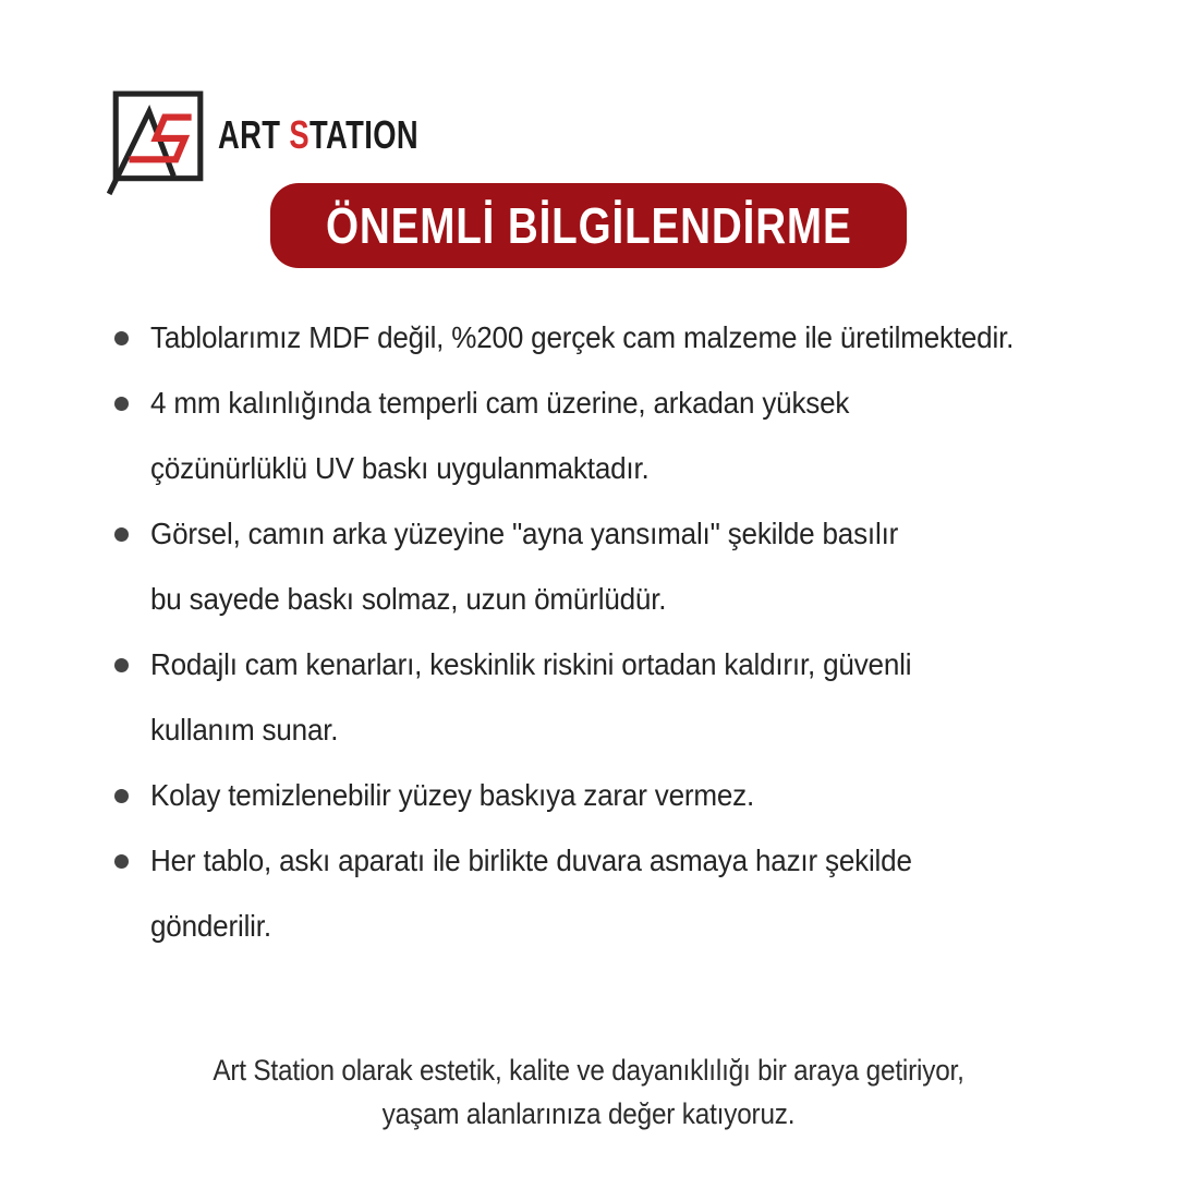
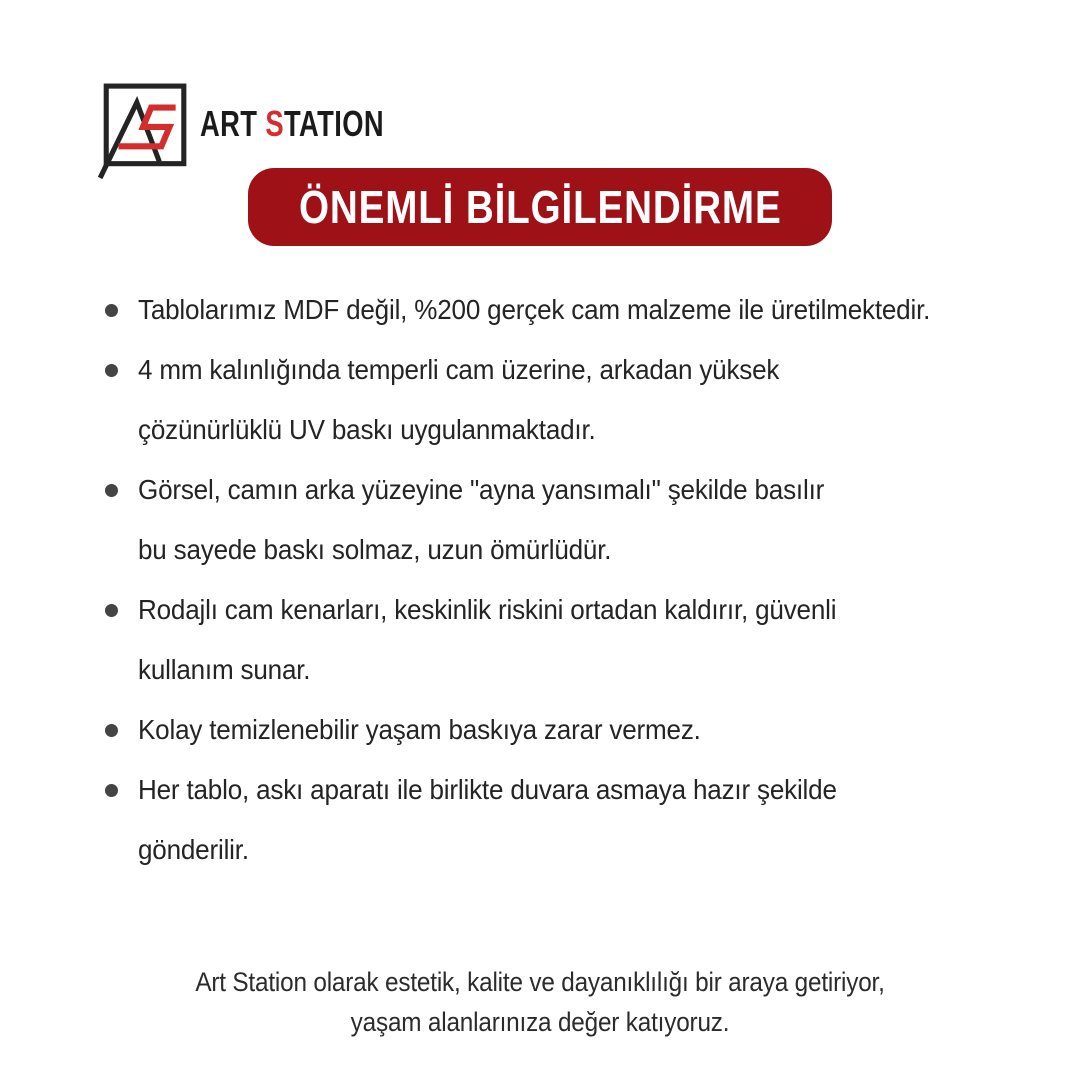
  ART STATION
  ÖNEMLİ BİLGİLENDİRME
  Tablolarımız MDF değil, %200 gerçek cam malzeme ile üretilmektedir.
  4 mm kalınlığında temperli cam üzerine, arkadan yüksek
  çözünürlüklü UV baskı uygulanmaktadır.
  Görsel, camın arka yüzeyine "ayna yansımalı" şekilde basılır
  bu sayede baskı solmaz, uzun ömürlüdür.
  Rodajlı cam kenarları, keskinlik riskini ortadan kaldırır, güvenli
  kullanım sunar.
- Kolay temizlenebilir yüzey baskıya zarar vermez.
+ Kolay temizlenebilir yaşam baskıya zarar vermez.
  Her tablo, askı aparatı ile birlikte duvara asmaya hazır şekilde
  gönderilir.
  Art Station olarak estetik, kalite ve dayanıklılığı bir araya getiriyor,
  yaşam alanlarınıza değer katıyoruz.
